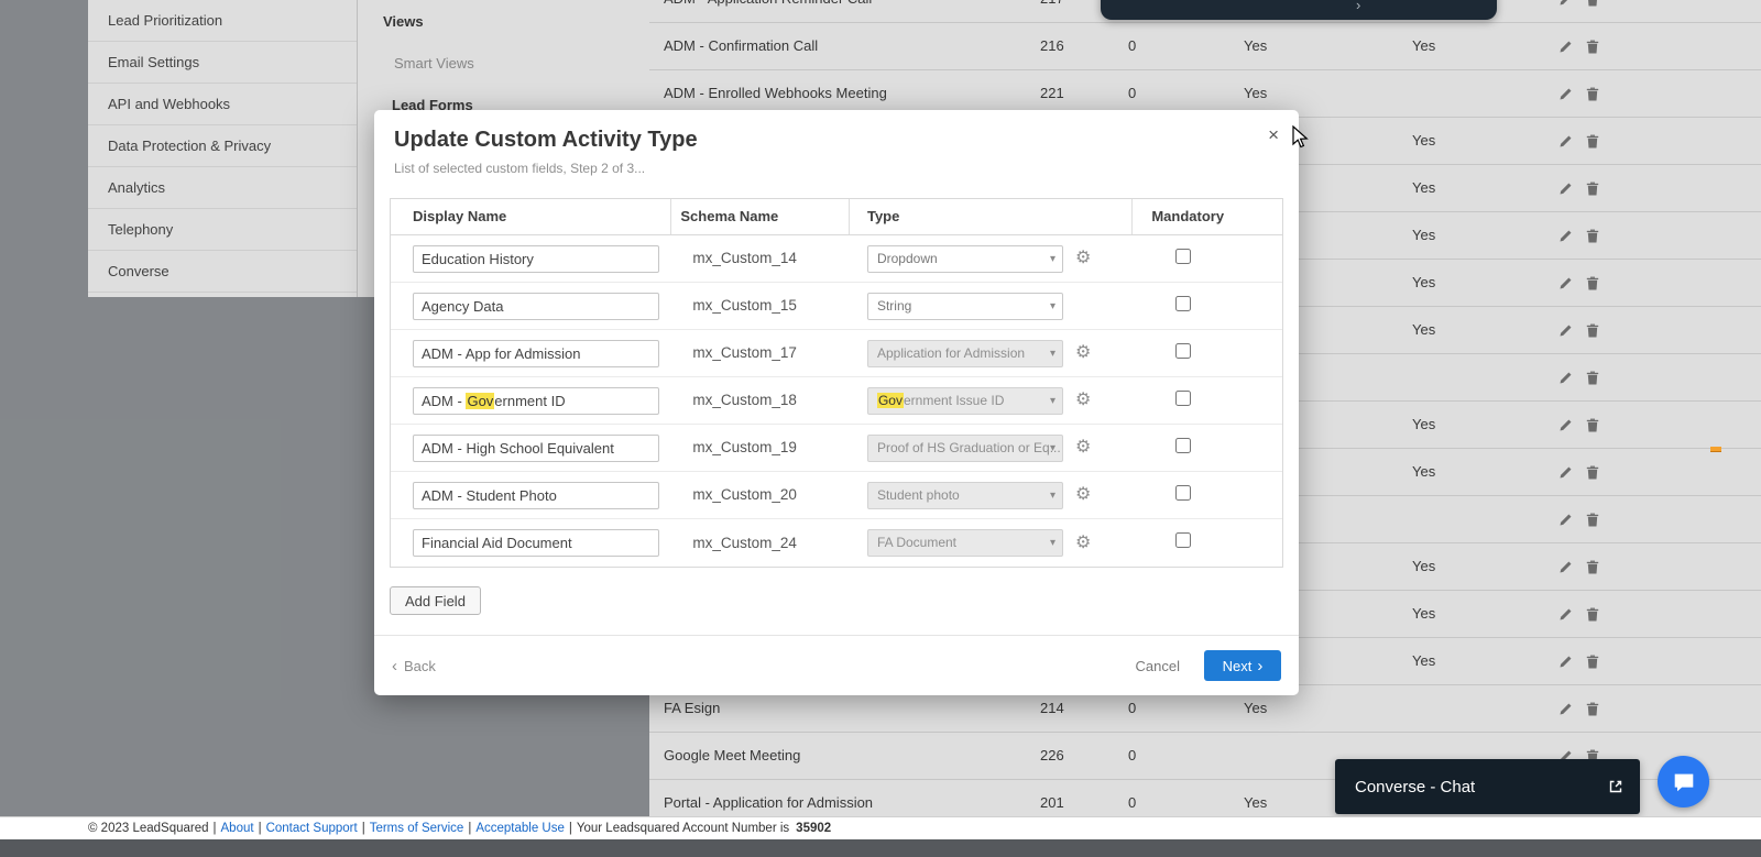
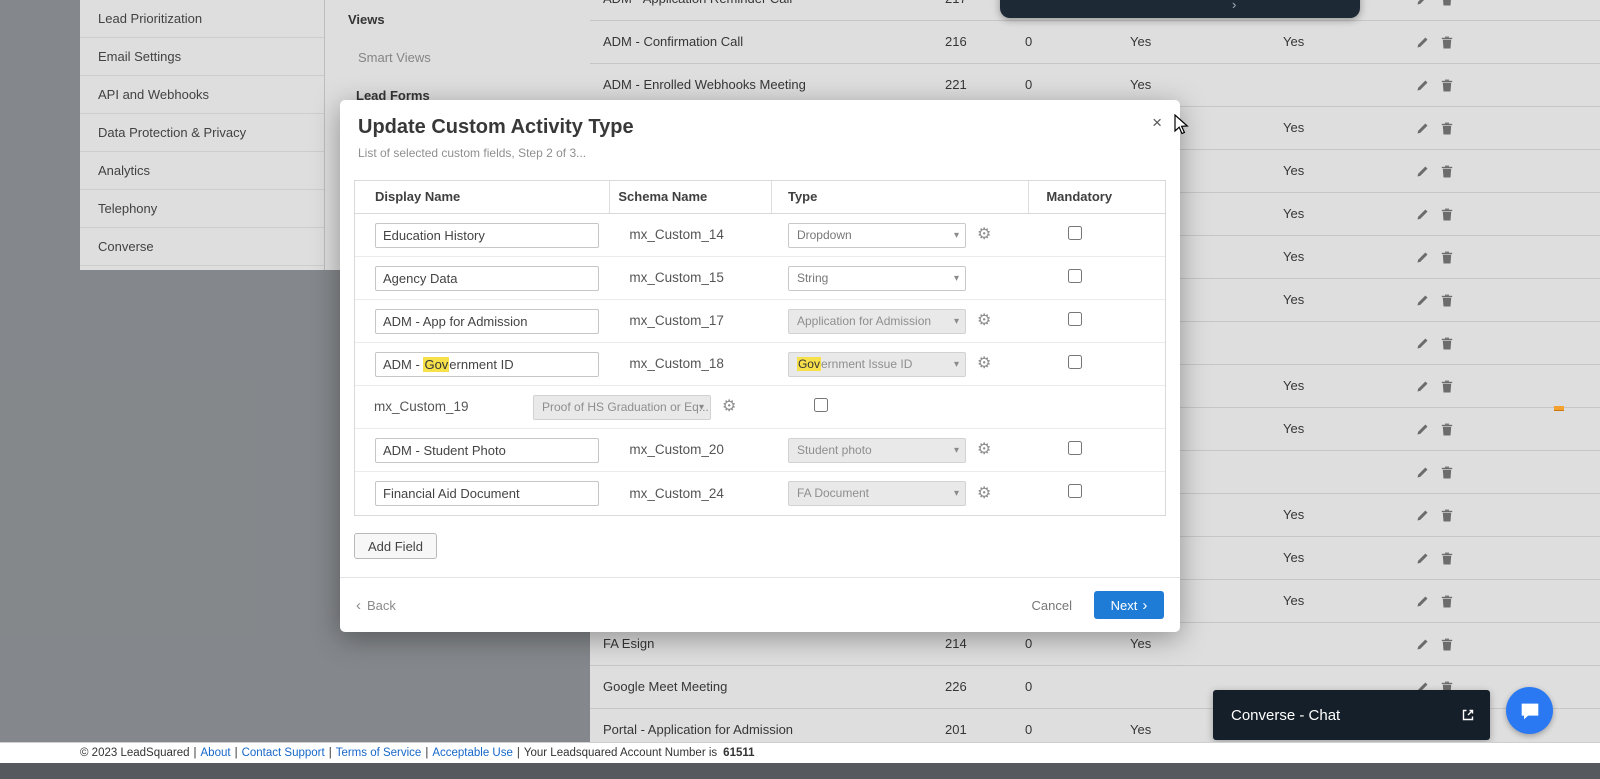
  Lead Prioritization
  Email Settings
  API and Webhooks
  Data Protection & Privacy
  Analytics
  Telephony
  Converse
  Views
  Smart Views
  Lead Forms
  ADM - Confirmation Call
  216
  0
  Yes
  Yes
  ADM - Enrolled Webhooks Meeting
  221
  0
  Yes
  Yes
  Yes
  Yes
  Yes
  Yes
  Yes
  Yes
  Yes
  Yes
  Yes
  FA Esign
  214
  0
  Yes
  Google Meet Meeting
  226
  0
  Portal - Application for Admission
  201
  0
  Yes
  ›
  Update Custom Activity Type
  List of selected custom fields, Step 2 of 3...
  ×
  Display Name
  Schema Name
  Type
  Mandatory
  Education History
  mx_Custom_14
  Dropdown
  ▾
  ⚙
  Agency Data
  mx_Custom_15
  String
  ▾
  ADM - App for Admission
  mx_Custom_17
  Application for Admission
  ▾
  ⚙
  ADM - Government ID
  mx_Custom_18
  Government Issue ID
  ▾
  ⚙
- ADM - High School Equivalent
  mx_Custom_19
  Proof of HS Graduation or Eq...
  ▾
  ⚙
  ADM - Student Photo
  mx_Custom_20
  Student photo
  ▾
  ⚙
  Financial Aid Document
  mx_Custom_24
  FA Document
  ▾
  ⚙
  Add Field
  ‹
  Back
  Cancel
  Next
  ›
  Converse - Chat
  © 2023 LeadSquared
  |
  About
  |
  Contact Support
  |
  Terms of Service
  |
  Acceptable Use
  |
  Your Leadsquared Account Number is
- 35902
+ 61511
